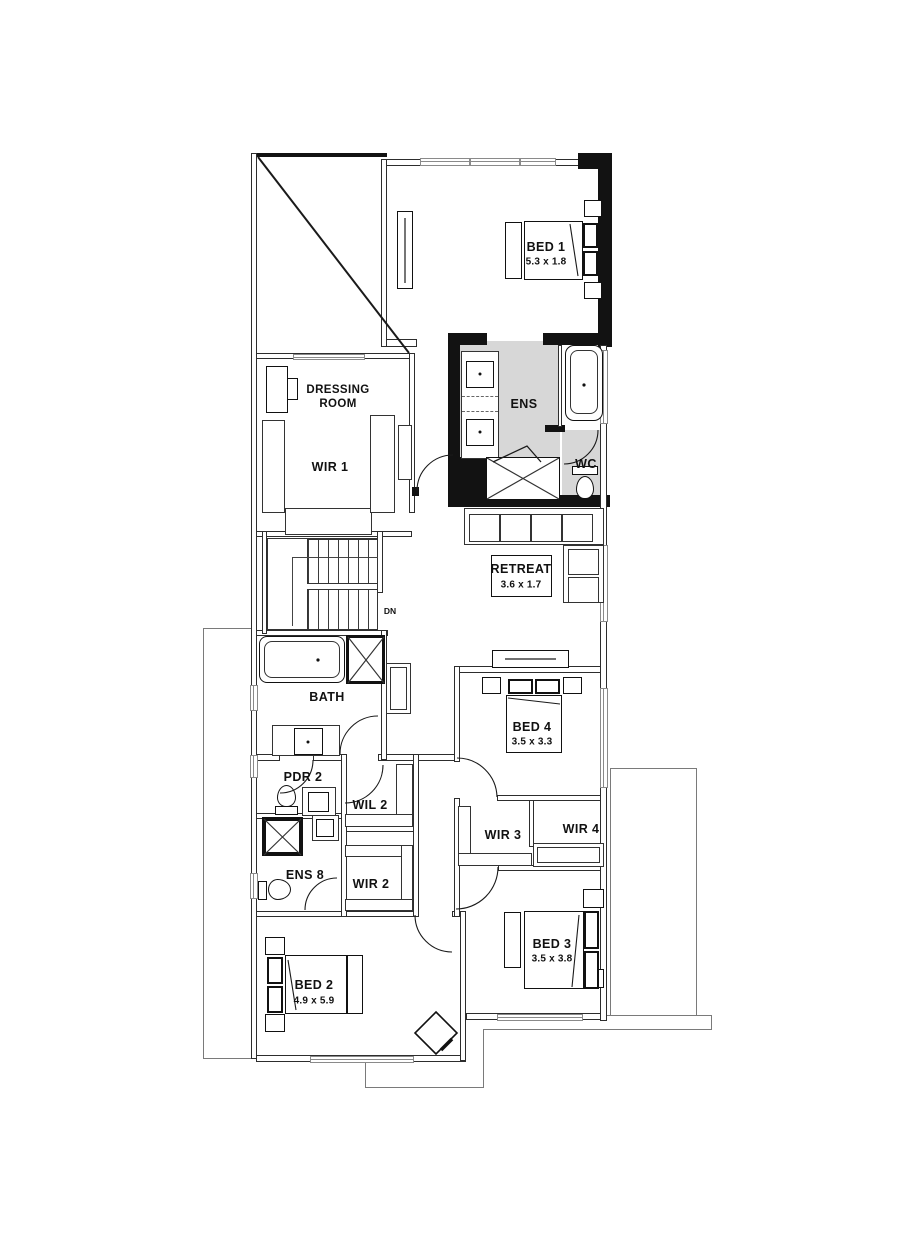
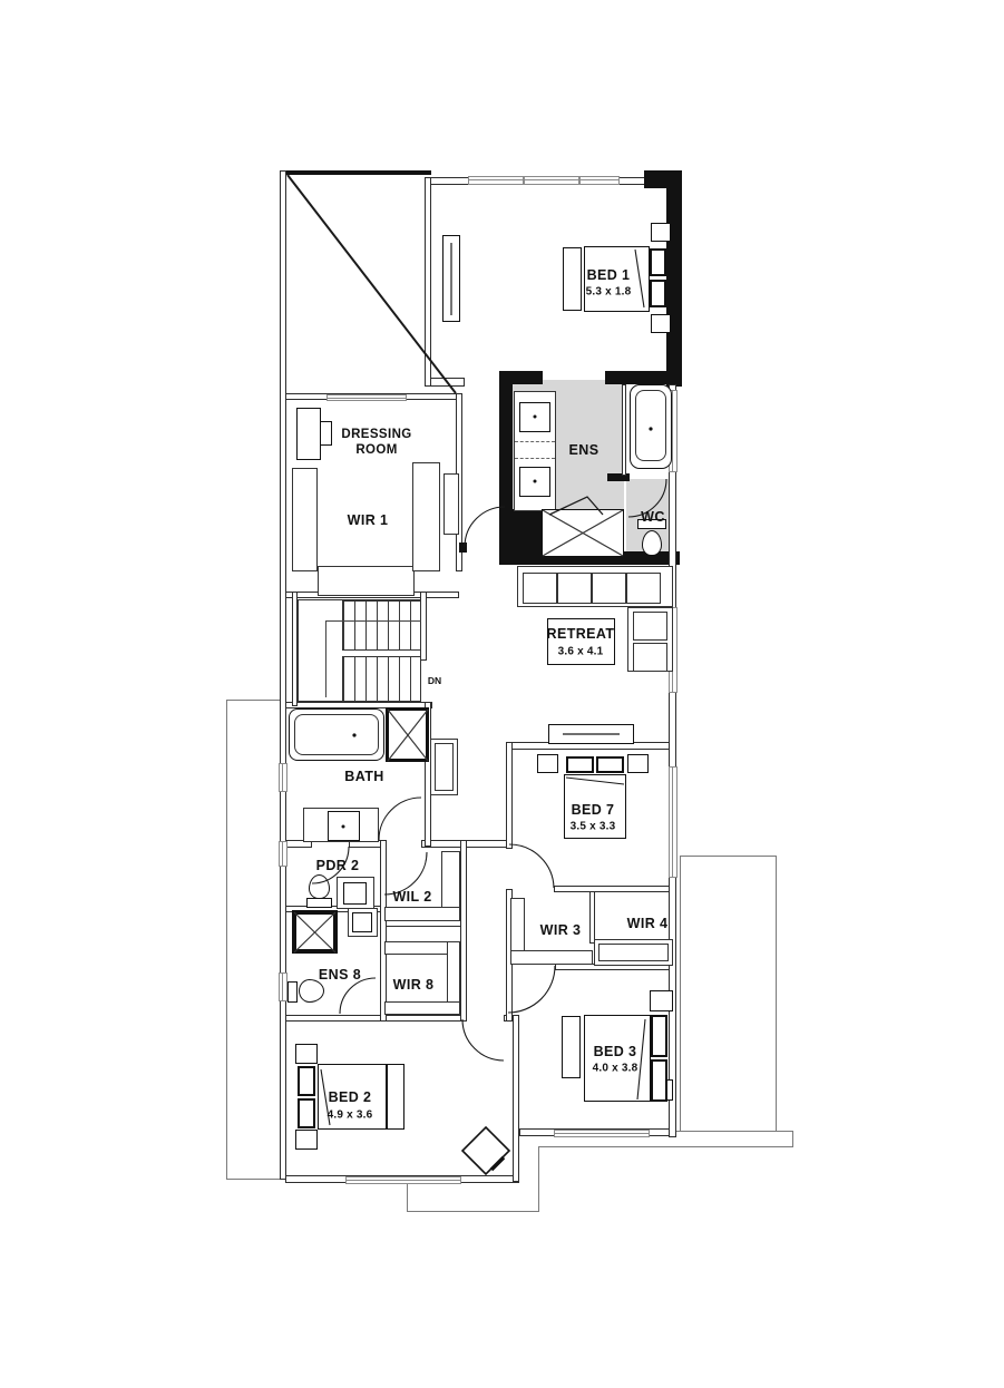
  BED 1
  5.3 x 1.8
  DRESSING
  ROOM
  WIR 1
  ENS
  WC
  RETREAT
- 3.6 x 1.7
+ 3.6 x 4.1
  DN
  BATH
- BED 4
+ BED 7
  3.5 x 3.3
  PDR 2
  WIL 2
- WIR 2
+ WIR 8
  WIR 3
  WIR 4
  ENS 8
  BED 3
- 3.5 x 3.8
+ 4.0 x 3.8
  BED 2
- 4.9 x 5.9
+ 4.9 x 3.6
